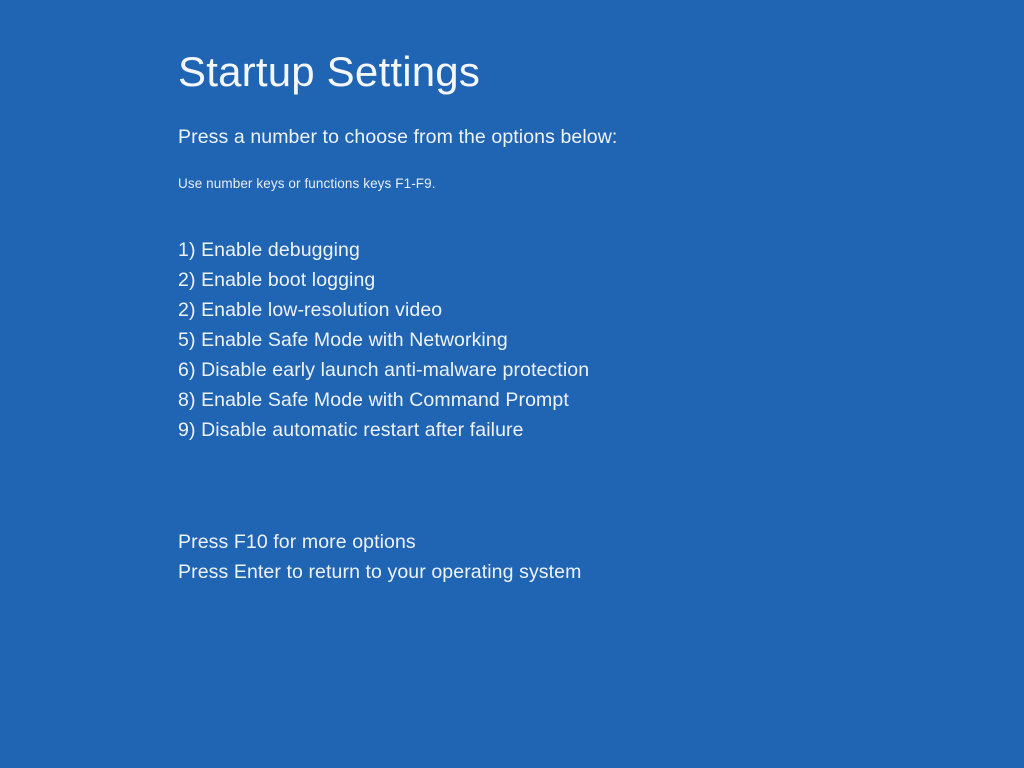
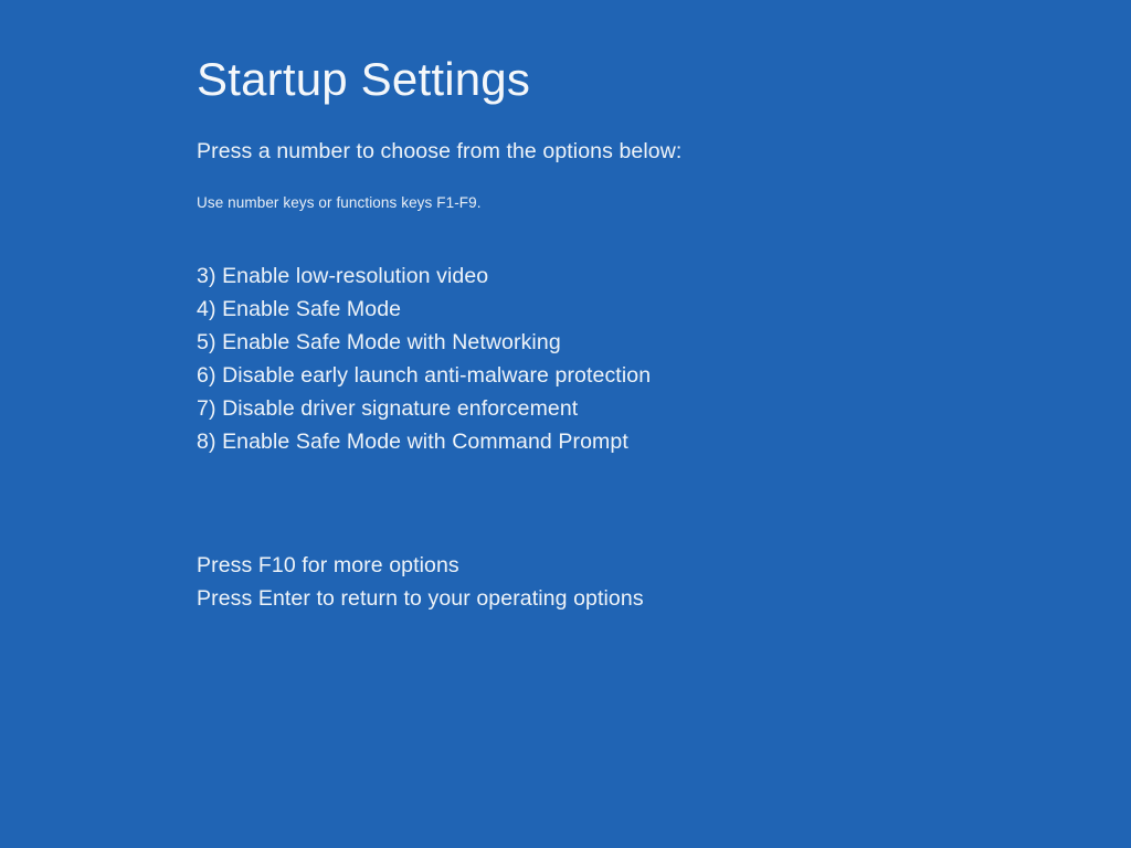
  Startup Settings
  Press a number to choose from the options below:
  Use number keys or functions keys F1-F9.
- 1) Enable debugging
- 2) Enable boot logging
- 2) Enable low-resolution video
+ 3) Enable low-resolution video
+ 4) Enable Safe Mode
  5) Enable Safe Mode with Networking
  6) Disable early launch anti-malware protection
+ 7) Disable driver signature enforcement
  8) Enable Safe Mode with Command Prompt
- 9) Disable automatic restart after failure
  Press F10 for more options
- Press Enter to return to your operating system
+ Press Enter to return to your operating options
